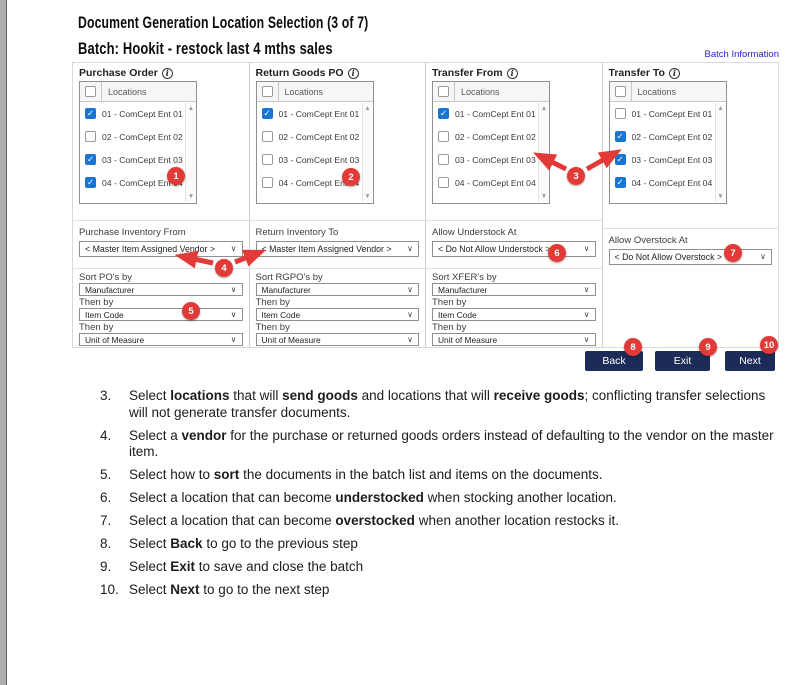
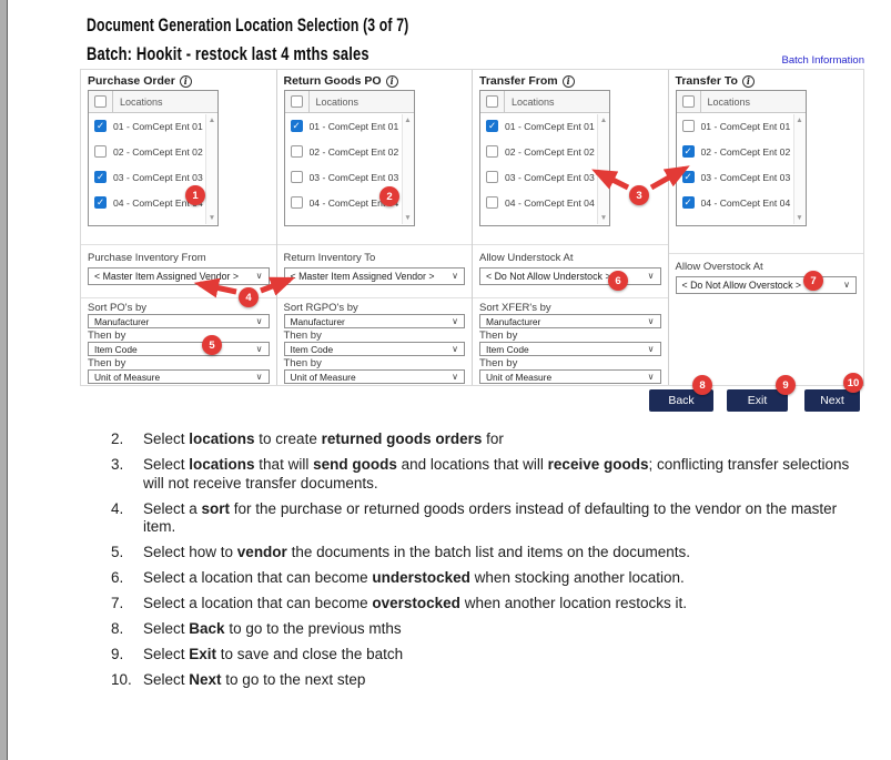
  Document Generation Location Selection (3 of 7)
  Batch: Hookit - restock last 4 mths sales
  Batch Information
  Purchase Order
  i
  Locations
  ✓
  01 - ComCept Ent 01
  02 - ComCept Ent 02
  ✓
  03 - ComCept Ent 03
  ✓
  04 - ComCept En
  Purchase Inventory From
  < Master Item Assigned Vendor >
  ∨
  Sort PO's by
  Manufacturer
  ∨
  Then by
  Item Code
  ∨
  Then by
  Unit of Measure
  ∨
  Return Goods PO
  i
  Locations
  ✓
  01 - ComCept Ent 01
  02 - ComCept Ent 02
  03 - ComCept Ent 03
  04 - ComCept En
  Return Inventory To
  < Master Item Assigned Vendor >
  ∨
  Sort RGPO's by
  Manufacturer
  ∨
  Then by
  Item Code
  ∨
  Then by
  Unit of Measure
  ∨
  Transfer From
  i
  Locations
  ✓
  01 - ComCept Ent 01
  02 - ComCept Ent 02
  03 - ComCept Ent 03
  04 - ComCept Ent 04
  Allow Understock At
  < Do Not Allow Understock
  ∨
  Sort XFER's by
  Manufacturer
  ∨
  Then by
  Item Code
  ∨
  Then by
  Unit of Measure
  ∨
  Transfer To
  i
  Locations
  01 - ComCept Ent 01
  ✓
  02 - ComCept Ent 02
  ✓
  03 - ComCept Ent 03
  ✓
  04 - ComCept Ent 04
  Allow Overstock At
  < Do Not Allow Overstock >
  ∨
  Back
  Exit
  Next
+ 2.
+ Select locations to create returned goods orders for
  3.
- Select locations that will send goods and locations that will receive goods; conflicting transfer selections will not generate transfer documents.
+ Select locations that will send goods and locations that will receive goods; conflicting transfer selections will not receive transfer documents.
  4.
- Select a vendor for the purchase or returned goods orders instead of defaulting to the vendor on the master item.
+ Select a sort for the purchase or returned goods orders instead of defaulting to the vendor on the master item.
  5.
- Select how to sort the documents in the batch list and items on the documents.
+ Select how to vendor the documents in the batch list and items on the documents.
  6.
  Select a location that can become understocked when stocking another location.
  7.
  Select a location that can become overstocked when another location restocks it.
  8.
- Select Back to go to the previous step
+ Select Back to go to the previous mths
  9.
  Select Exit to save and close the batch
  10.
  Select Next to go to the next step
  1
  2
  3
  4
  5
  6
  7
  8
  9
  10
